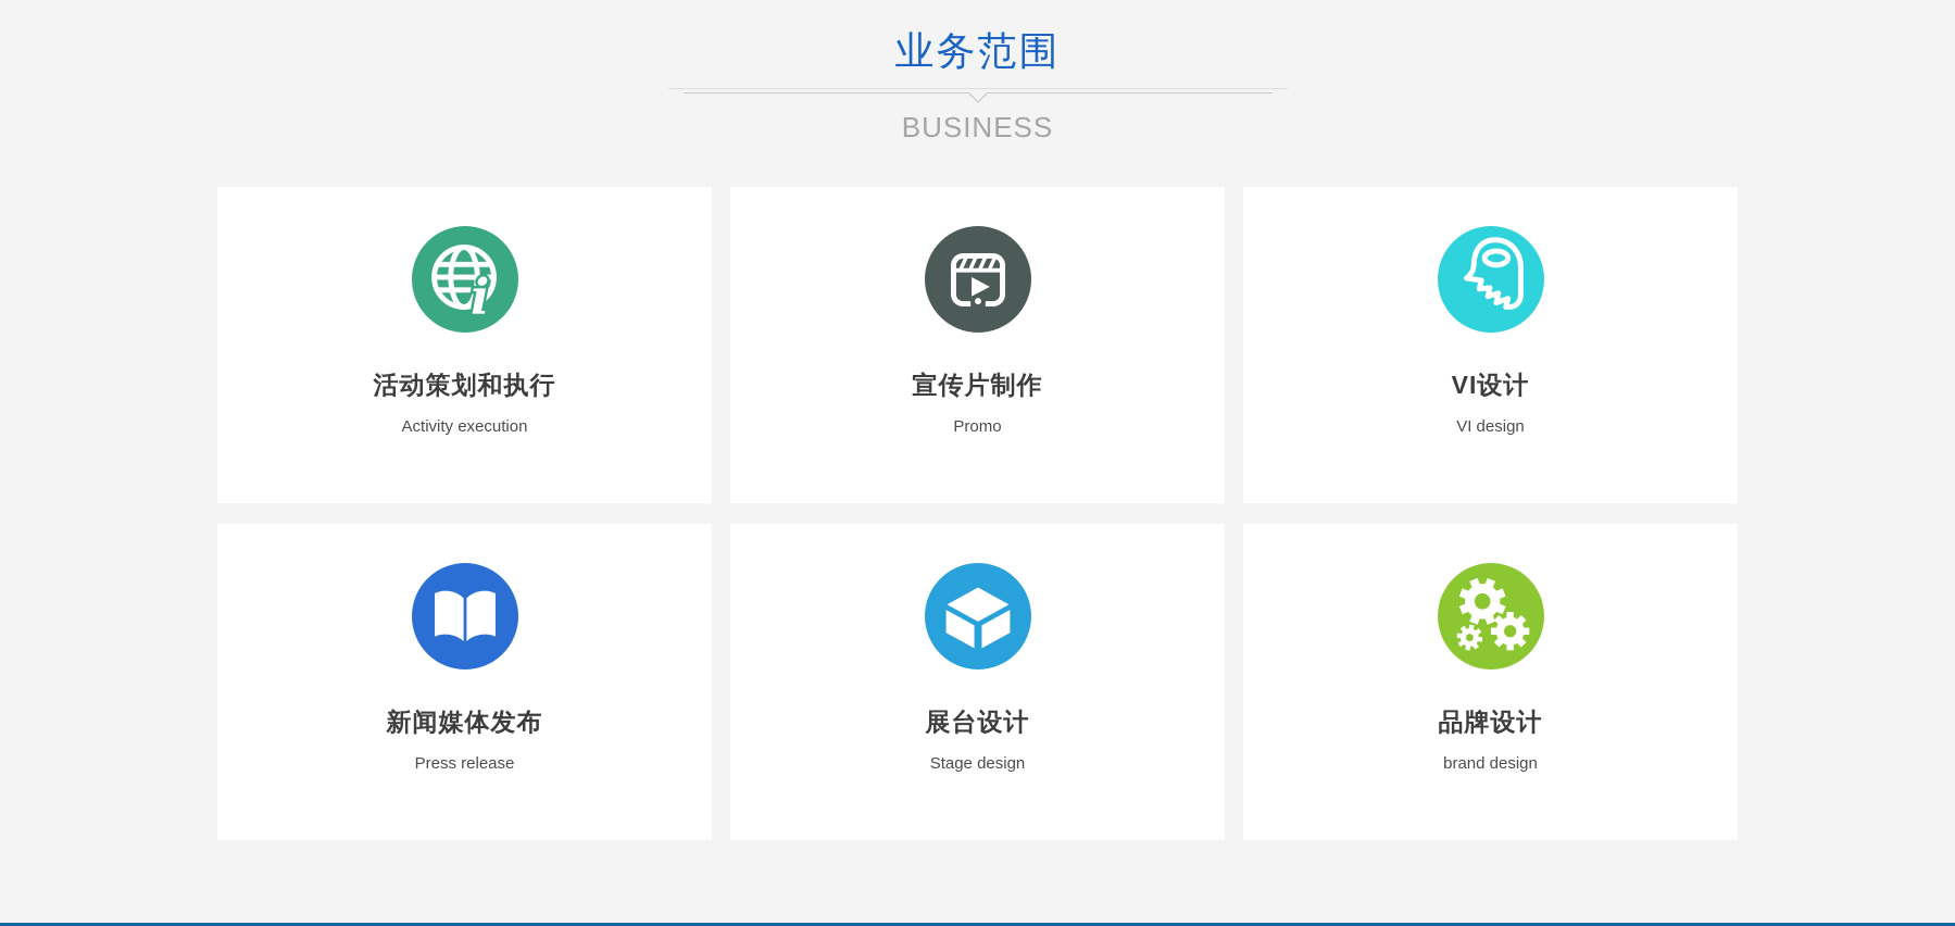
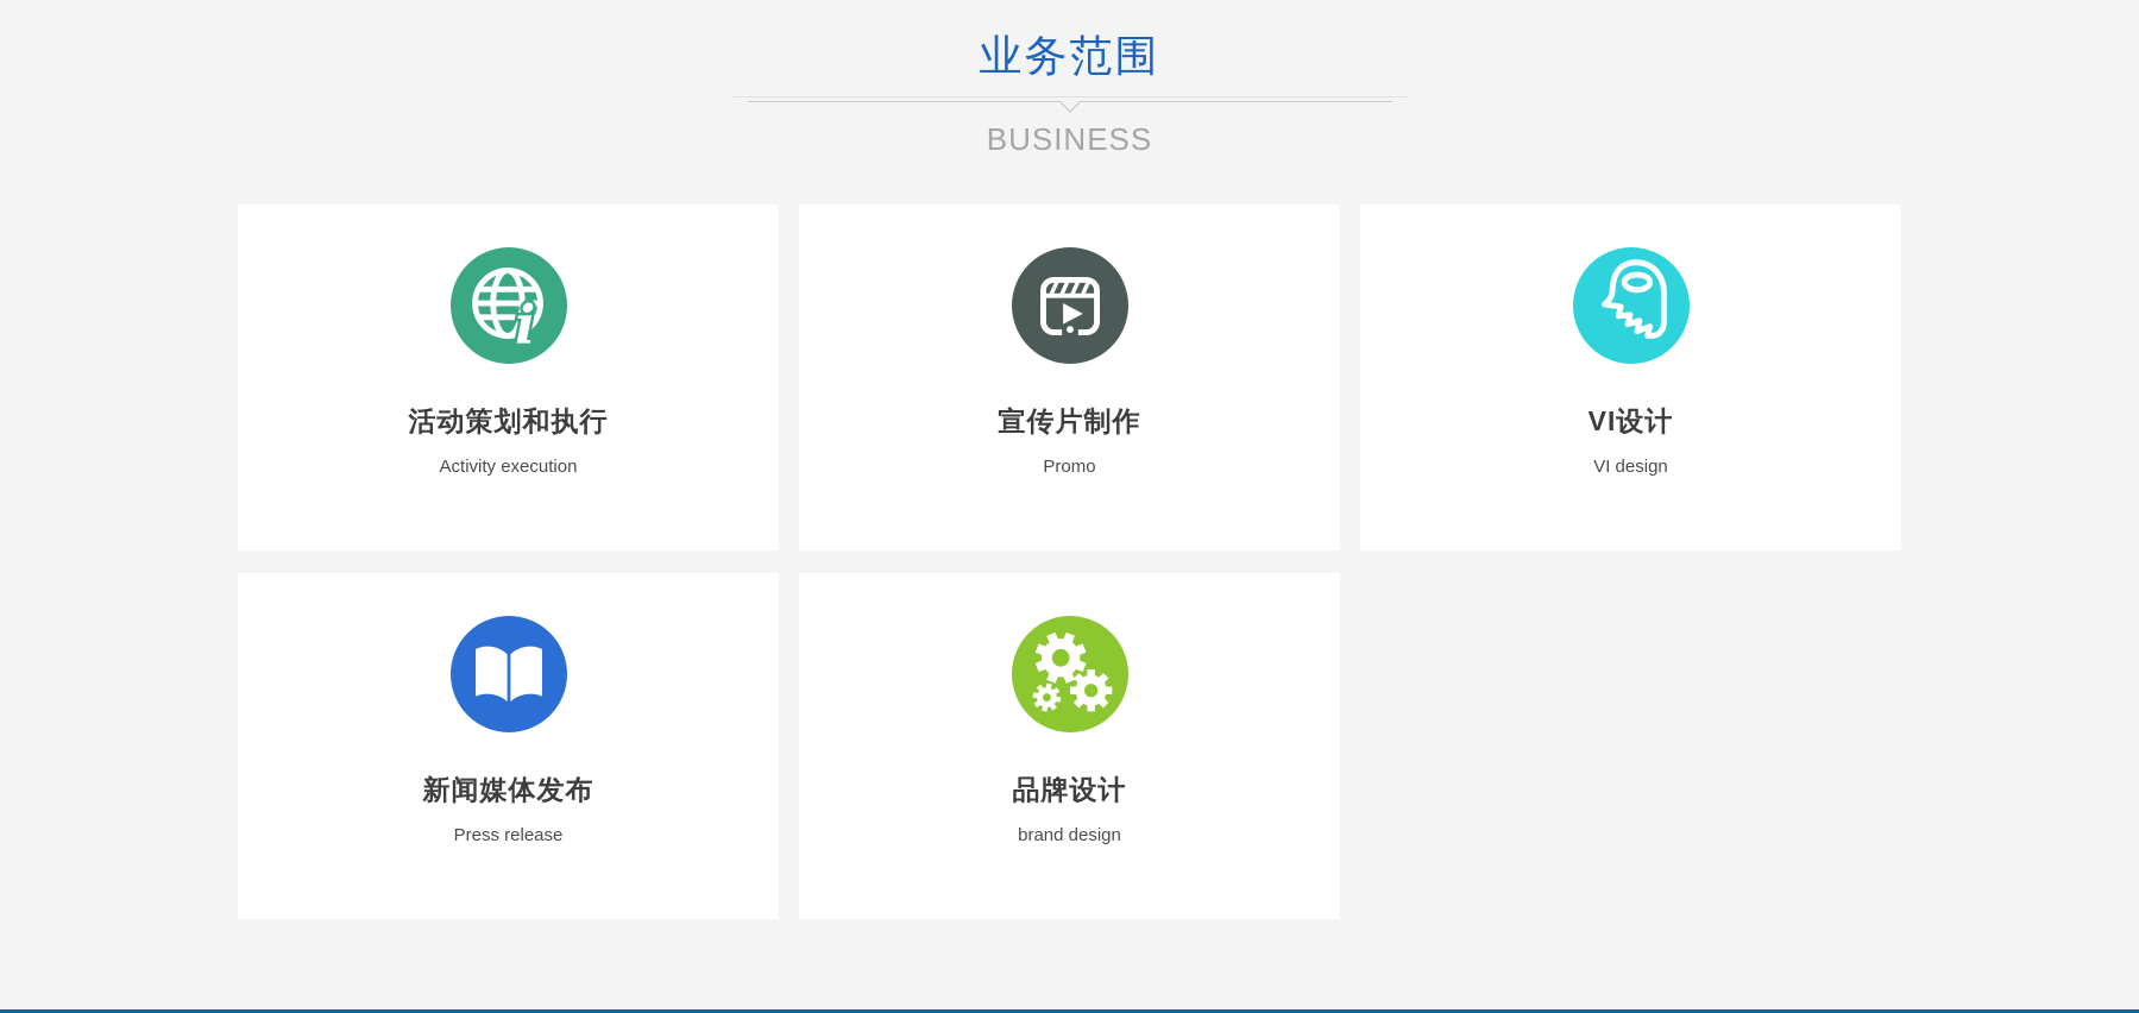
  业务范围
  BUSINESS
  i
  活动策划和执行
  Activity execution
  宣传片制作
  Promo
  VI设计
  VI design
  新闻媒体发布
  Press release
- 展台设计
- Stage design
  品牌设计
  brand design
